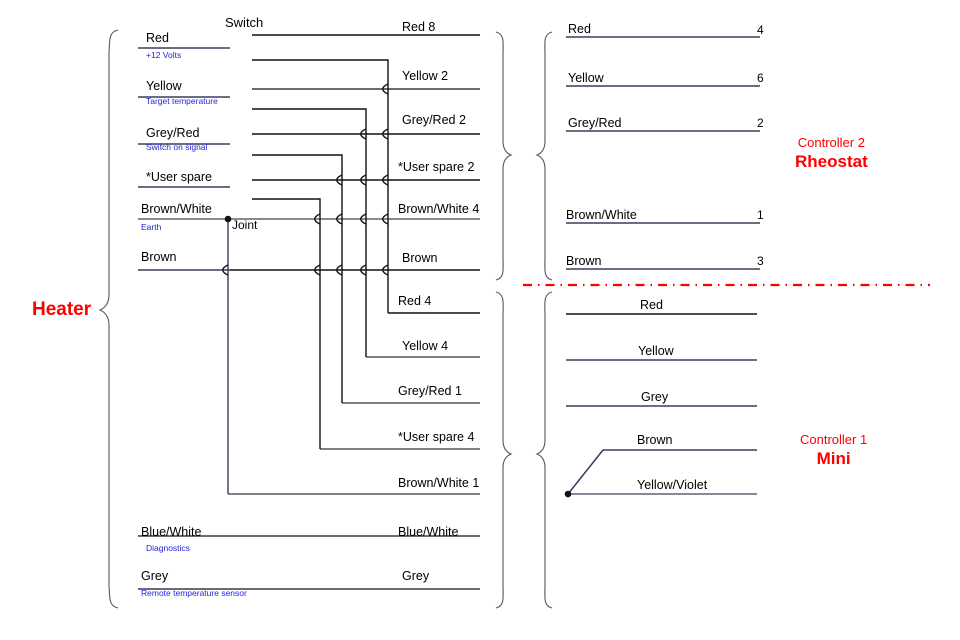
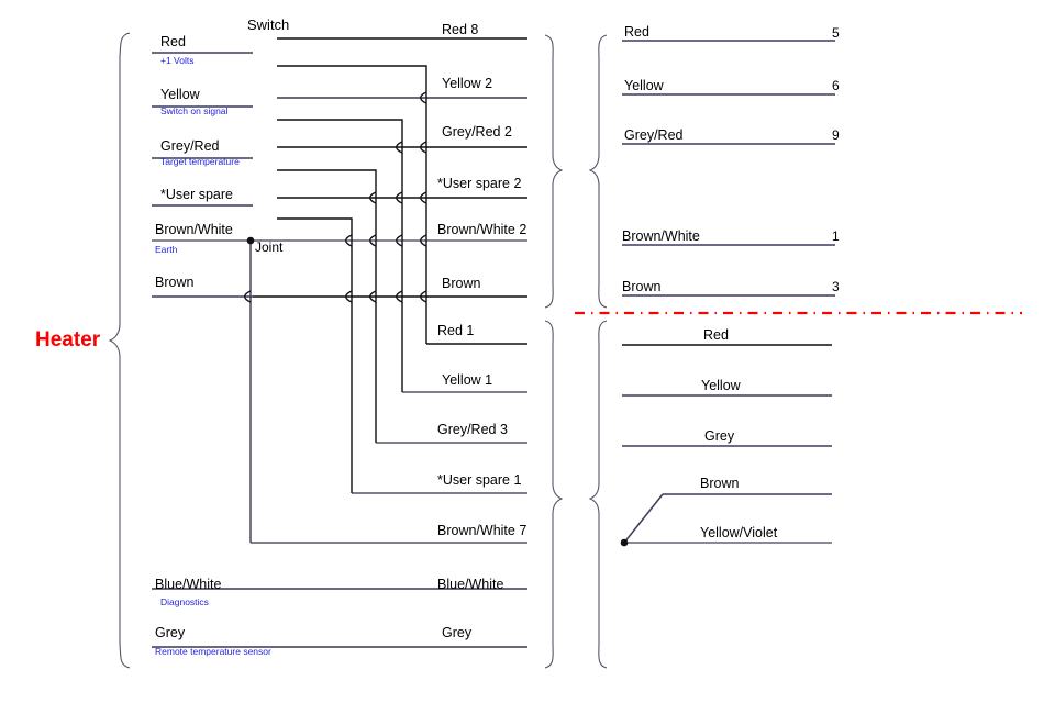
  Heater
  Switch
  Joint
  Red
- +12 Volts
+ +1 Volts
  Yellow
- Target temperature
+ Switch on signal
  Grey/Red
- Switch on signal
+ Target temperature
  *User spare
  Brown/White
  Earth
  Brown
  Blue/White
  Diagnostics
  Grey
  Remote temperature sensor
  Red 8
  Yellow 2
  Grey/Red 2
  *User spare 2
- Brown/White 4
+ Brown/White 2
  Brown
- Red 4
+ Red 1
- Yellow 4
+ Yellow 1
- Grey/Red 1
+ Grey/Red 3
- *User spare 4
+ *User spare 1
- Brown/White 1
+ Brown/White 7
  Blue/White
  Grey
  Red
- 4
+ 5
  Yellow
  6
  Grey/Red
- 2
+ 9
  Brown/White
  1
  Brown
  3
  Red
  Yellow
  Grey
  Brown
  Yellow/Violet
- Controller 2
- Rheostat
- Controller 1
- Mini
